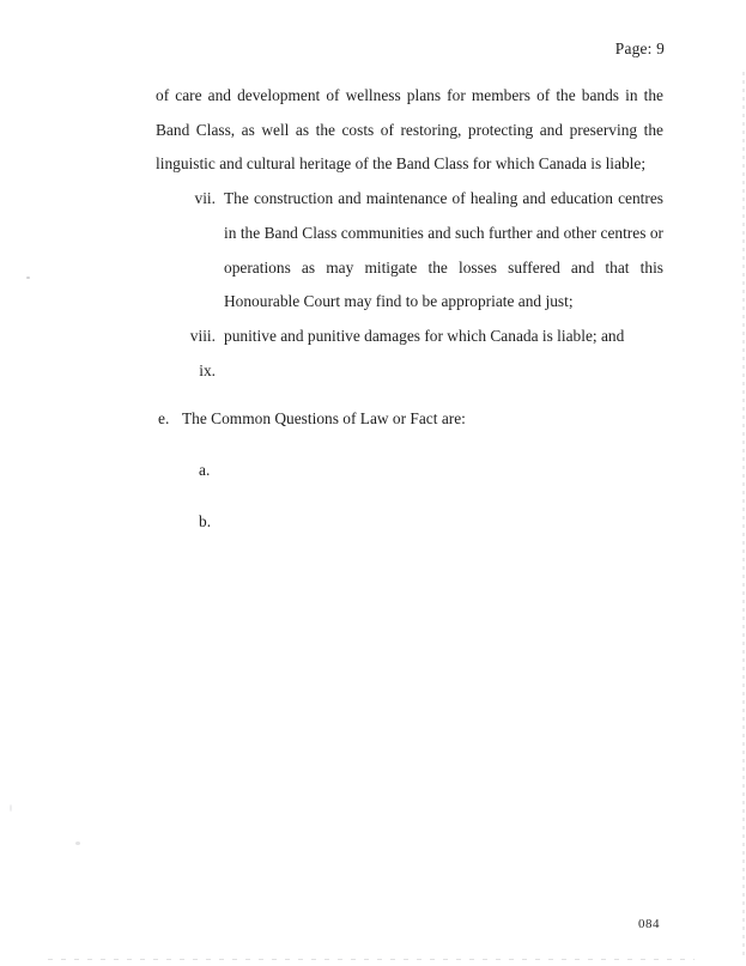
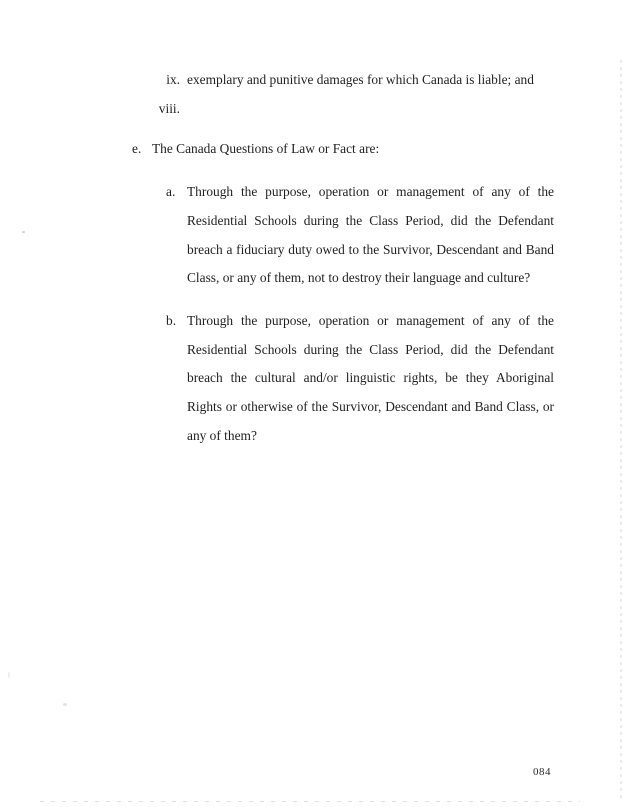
- Page: 9
- of care and development of wellness plans for members of the bands in the Band Class, as well as the costs of restoring, protecting and preserving the linguistic and cultural heritage of the Band Class for which Canada is liable;
- vii.
- The construction and maintenance of healing and education centres in the Band Class communities and such further and other centres or operations as may mitigate the losses suffered and that this Honourable Court may find to be appropriate and just;
- viii.
+ ix.
- punitive and punitive damages for which Canada is liable; and
+ exemplary and punitive damages for which Canada is liable; and
- ix.
+ viii.
  e.
- The Common Questions of Law or Fact are:
+ The Canada Questions of Law or Fact are:
  a.
+ Through the purpose, operation or management of any of the Residential Schools during the Class Period, did the Defendant breach a fiduciary duty owed to the Survivor, Descendant and Band Class, or any of them, not to destroy their language and culture?
  b.
+ Through the purpose, operation or management of any of the Residential Schools during the Class Period, did the Defendant breach the cultural and/or linguistic rights, be they Aboriginal Rights or otherwise of the Survivor, Descendant and Band Class, or any of them?
  084
